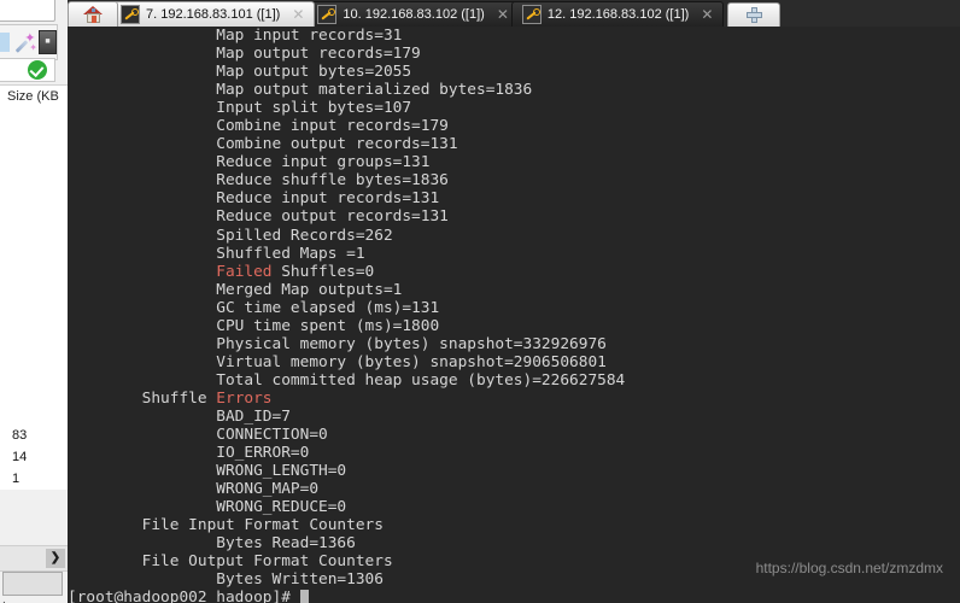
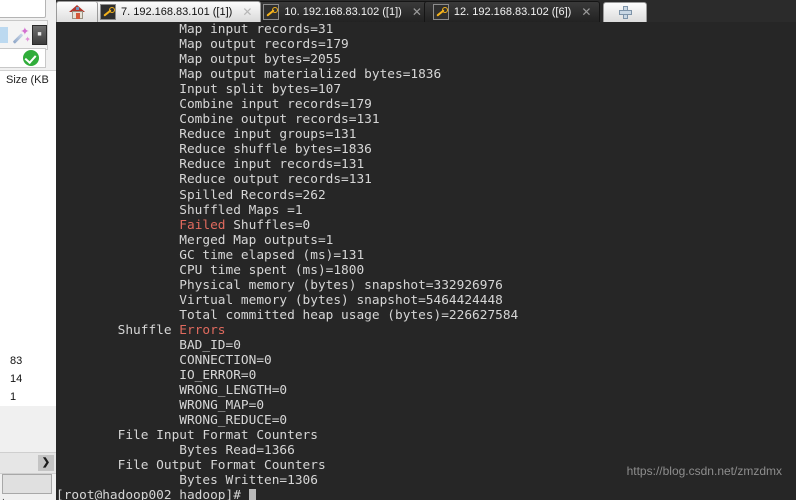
  ✦
  ✦
  Size (KB
  83
  14
  1
  ❯
  .
  7. 192.168.83.101 ([1])
  ✕
  10. 192.168.83.102 ([1])
  ✕
- 12. 192.168.83.102 ([1])
+ 12. 192.168.83.102 ([6])
  ✕
  Map input records=31
  Map output records=179
  Map output bytes=2055
  Map output materialized bytes=1836
  Input split bytes=107
  Combine input records=179
  Combine output records=131
  Reduce input groups=131
  Reduce shuffle bytes=1836
  Reduce input records=131
  Reduce output records=131
  Spilled Records=262
  Shuffled Maps =1
  Failed Shuffles=0
  Merged Map outputs=1
  GC time elapsed (ms)=131
  CPU time spent (ms)=1800
  Physical memory (bytes) snapshot=332926976
- Virtual memory (bytes) snapshot=2906506801
+ Virtual memory (bytes) snapshot=5464424448
  Total committed heap usage (bytes)=226627584
  Shuffle Errors
- BAD_ID=7
+ BAD_ID=0
  CONNECTION=0
  IO_ERROR=0
  WRONG_LENGTH=0
  WRONG_MAP=0
  WRONG_REDUCE=0
  File Input Format Counters
  Bytes Read=1366
  File Output Format Counters
  Bytes Written=1306
  [root@hadoop002 hadoop]#
  https://blog.csdn.net/zmzdmx
